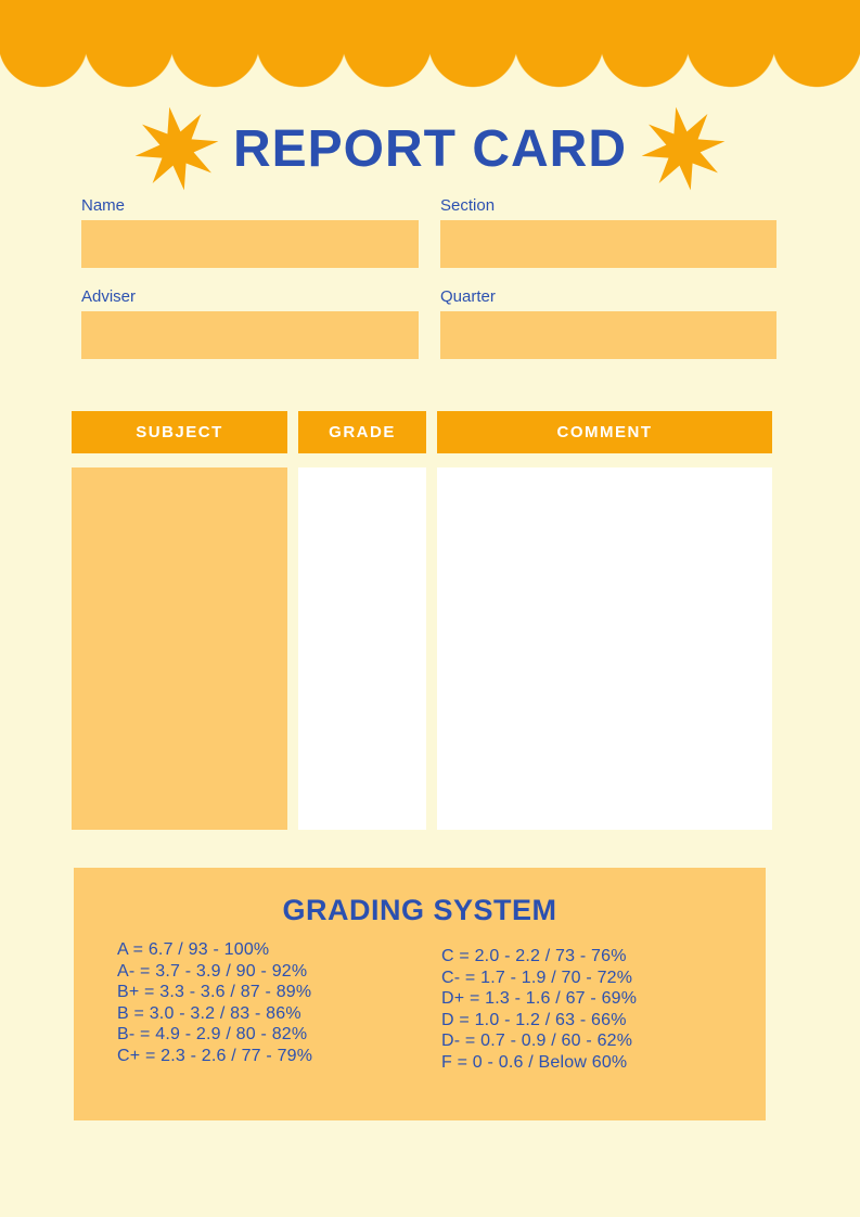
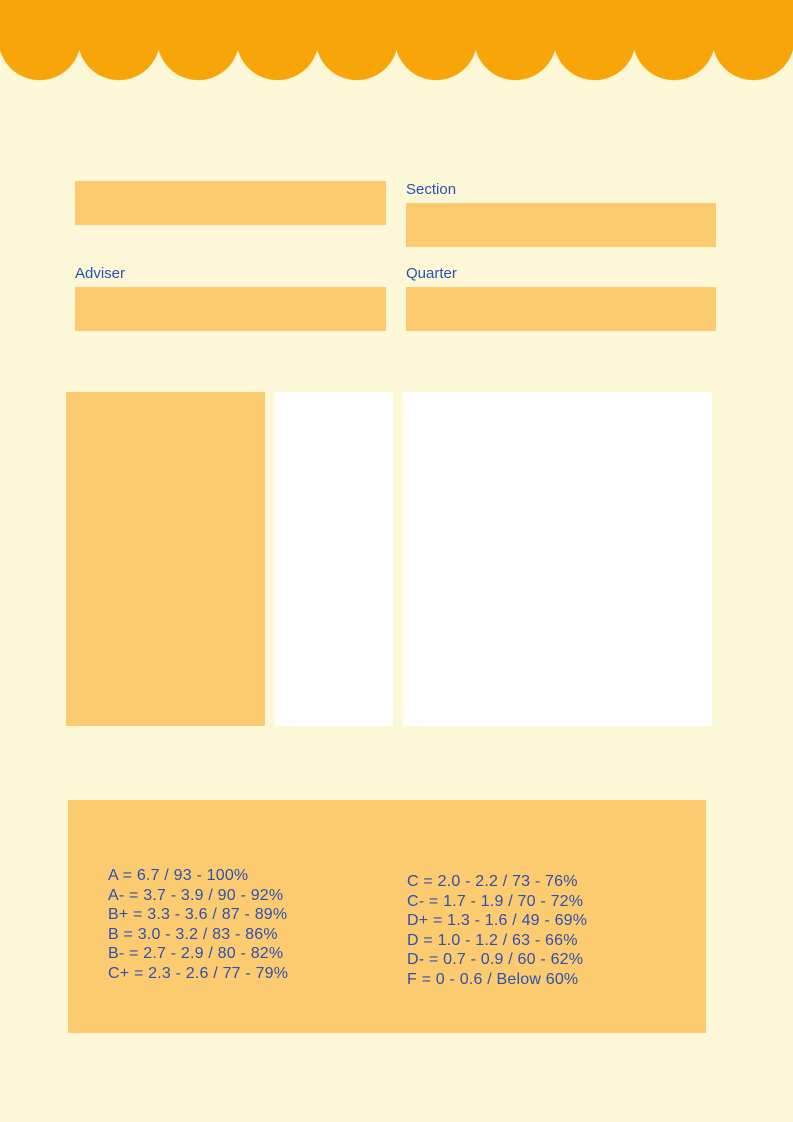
- REPORT CARD
- Name
  Section
  Adviser
  Quarter
- SUBJECT
- GRADE
- COMMENT
- GRADING SYSTEM
  A = 6.7 / 93 - 100%
  A- = 3.7 - 3.9 / 90 - 92%
  B+ = 3.3 - 3.6 / 87 - 89%
  B = 3.0 - 3.2 / 83 - 86%
- B- = 4.9 - 2.9 / 80 - 82%
+ B- = 2.7 - 2.9 / 80 - 82%
  C+ = 2.3 - 2.6 / 77 - 79%
  C = 2.0 - 2.2 / 73 - 76%
  C- = 1.7 - 1.9 / 70 - 72%
- D+ = 1.3 - 1.6 / 67 - 69%
+ D+ = 1.3 - 1.6 / 49 - 69%
  D = 1.0 - 1.2 / 63 - 66%
  D- = 0.7 - 0.9 / 60 - 62%
  F = 0 - 0.6 / Below 60%
